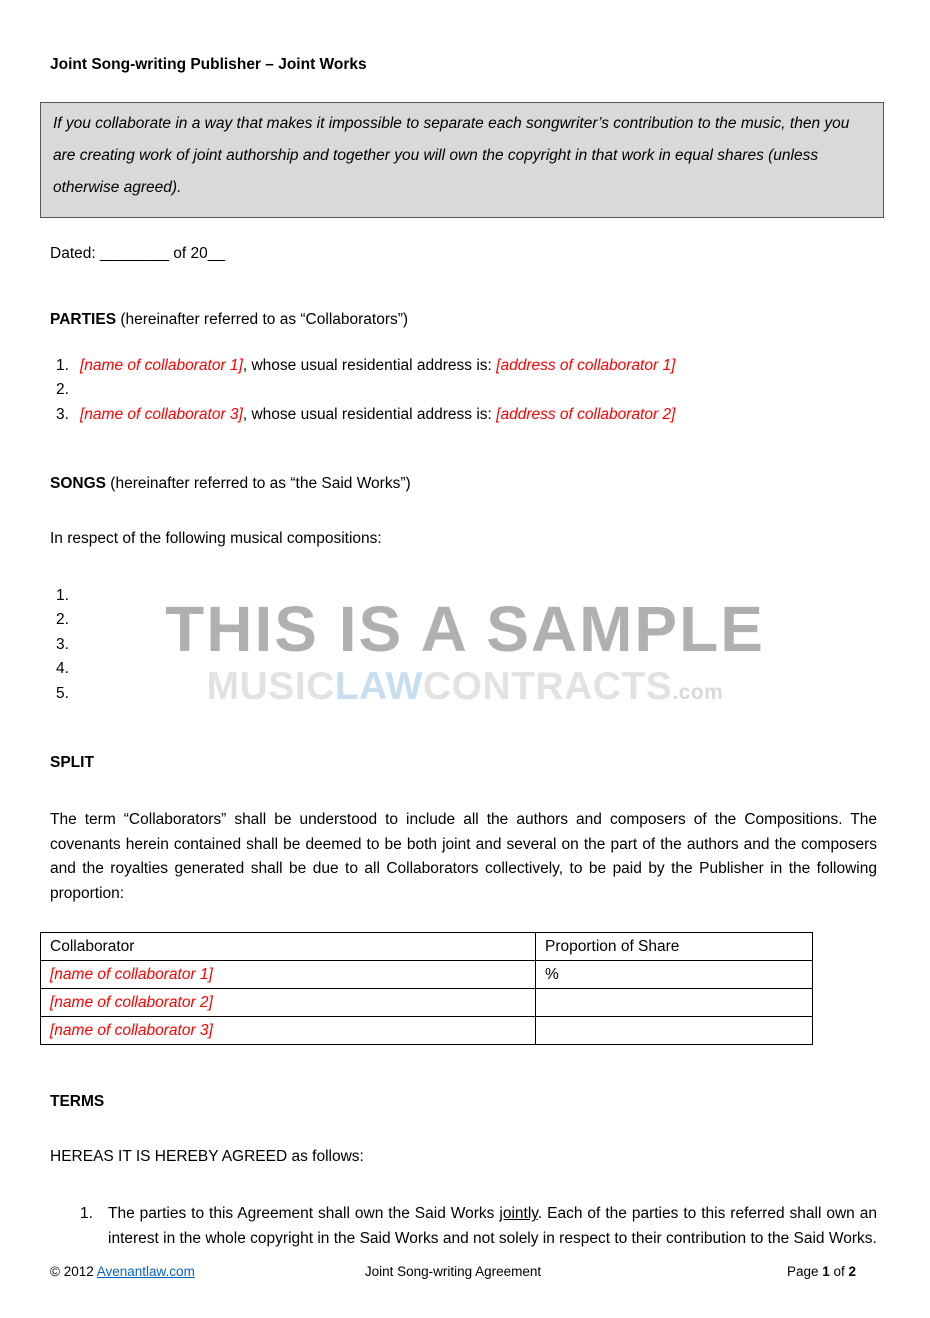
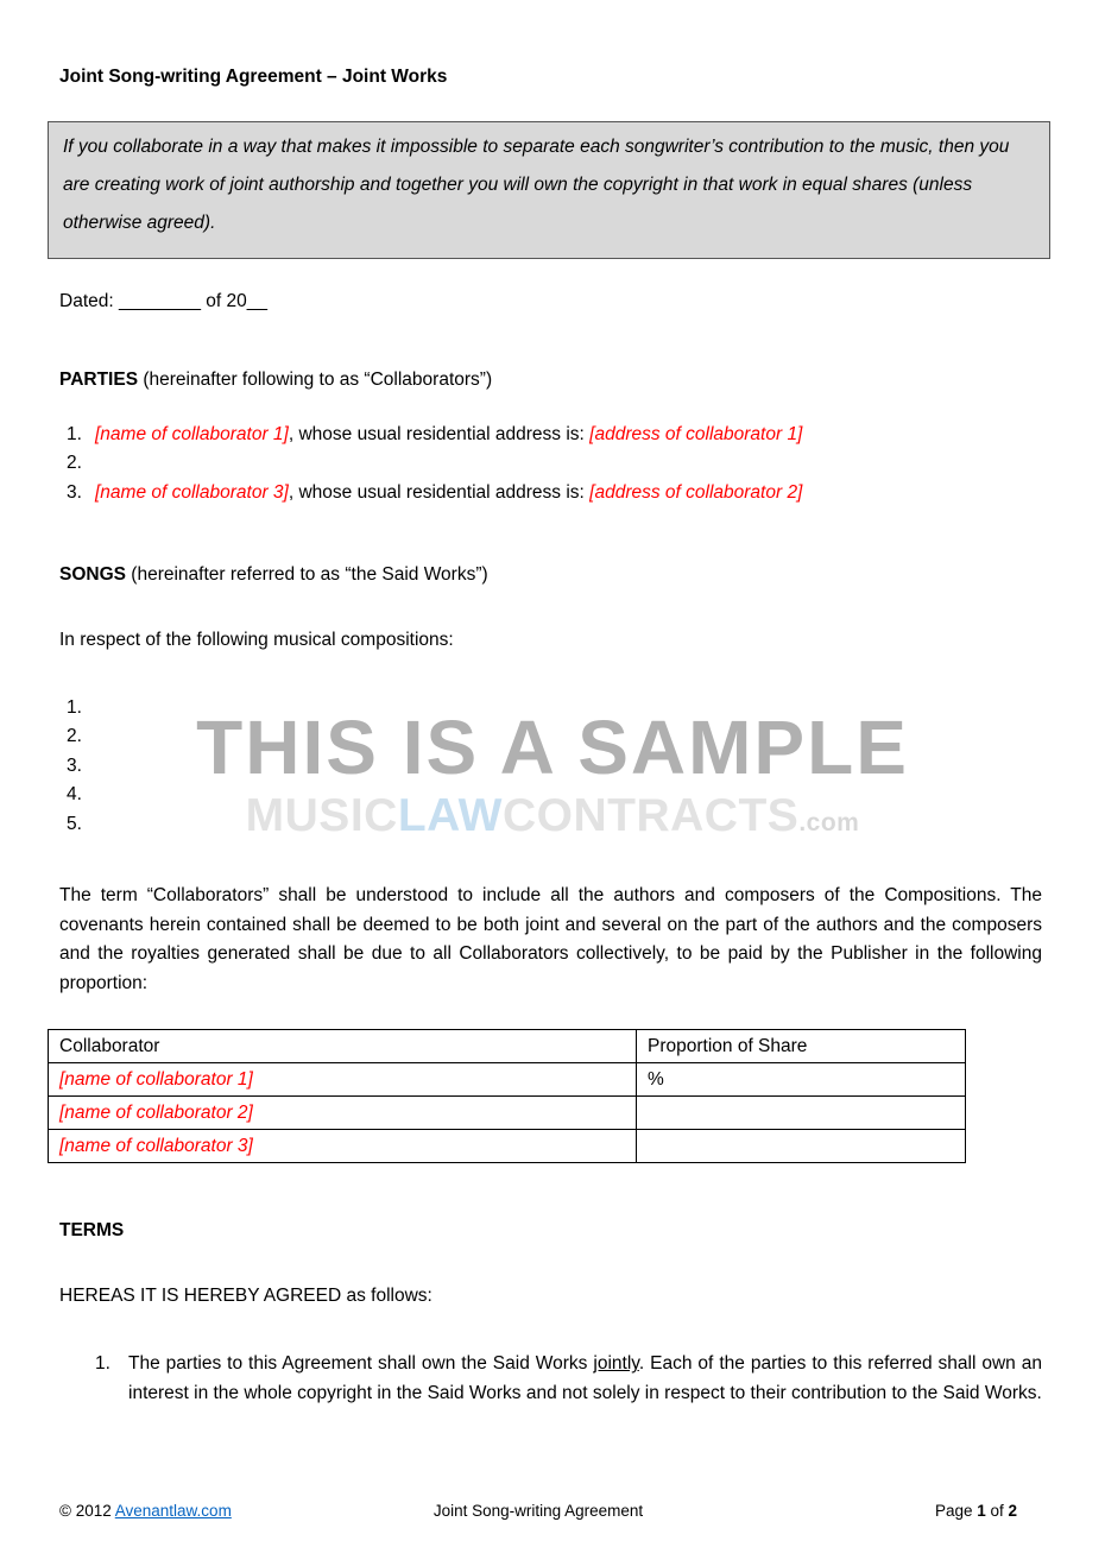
- Joint Song-writing Publisher – Joint Works
+ Joint Song-writing Agreement – Joint Works
  If you collaborate in a way that makes it impossible to separate each songwriter’s contribution to the music, then you are creating work of joint authorship and together you will own the copyright in that work in equal shares (unless otherwise agreed).
  Dated: ________ of 20__
- PARTIES (hereinafter referred to as “Collaborators”)
+ PARTIES (hereinafter following to as “Collaborators”)
  1.
  [name of collaborator 1], whose usual residential address is: [address of collaborator 1]
  2.
  3.
  [name of collaborator 3], whose usual residential address is: [address of collaborator 2]
  SONGS (hereinafter referred to as “the Said Works”)
  In respect of the following musical compositions:
  1.
  2.
  3.
  4.
  5.
  THIS IS A SAMPLE
  MUSICLAWCONTRACTS.com
- SPLIT
  The term “Collaborators” shall be understood to include all the authors and composers of the Compositions. The covenants herein contained shall be deemed to be both joint and several on the part of the authors and the composers and the royalties generated shall be due to all Collaborators collectively, to be paid by the Publisher in the following proportion:
  Collaborator	Proportion of Share
  [name of collaborator 1]	%
  [name of collaborator 2]
  [name of collaborator 3]
  TERMS
  HEREAS IT IS HEREBY AGREED as follows:
  1.
  The parties to this Agreement shall own the Said Works jointly. Each of the parties to this referred shall own an interest in the whole copyright in the Said Works and not solely in respect to their contribution to the Said Works.
  © 2012 Avenantlaw.com
  Joint Song-writing Agreement
  Page 1 of 2
